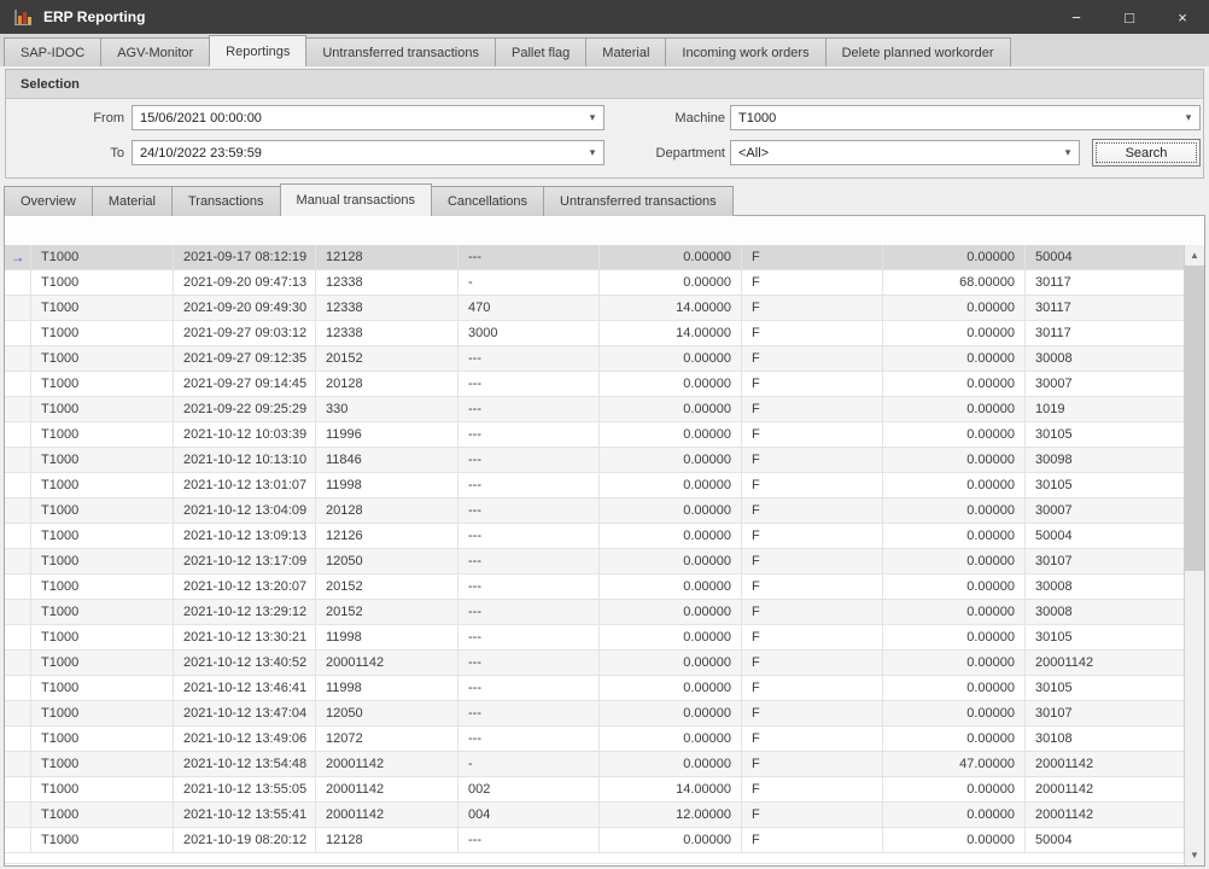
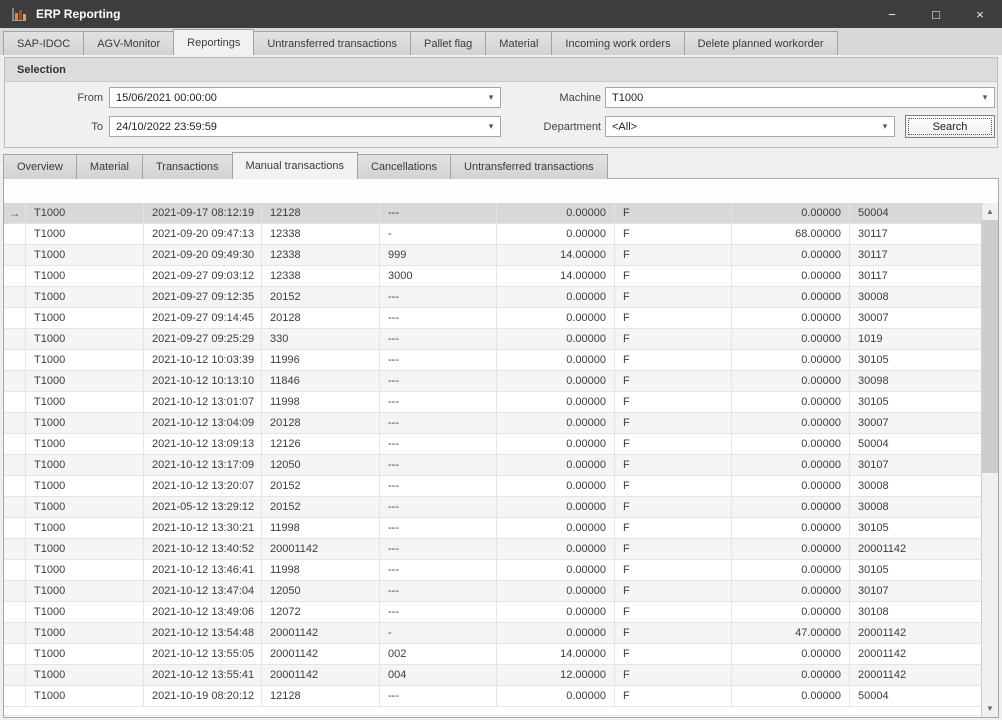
  ERP Reporting
  −
  □
  ×
  SAP-IDOC
  AGV-Monitor
  Reportings
  Untransferred transactions
  Pallet flag
  Material
  Incoming work orders
  Delete planned workorder
  Selection
  From
  15/06/2021 00:00:00
  ▾
  Machine
  T1000
  ▾
  To
  24/10/2022 23:59:59
  ▾
  Department
  <All>
  ▾
  Search
  Overview
  Material
  Transactions
  Manual transactions
  Cancellations
  Untransferred transactions
  →
  T1000
  2021-09-17 08:12:19
  12128
  ---
  0.00000
  F
  0.00000
  50004
  T1000
  2021-09-20 09:47:13
  12338
  -
  0.00000
  F
  68.00000
  30117
  T1000
  2021-09-20 09:49:30
  12338
- 470
+ 999
  14.00000
  F
  0.00000
  30117
  T1000
  2021-09-27 09:03:12
  12338
  3000
  14.00000
  F
  0.00000
  30117
  T1000
  2021-09-27 09:12:35
  20152
  ---
  0.00000
  F
  0.00000
  30008
  T1000
  2021-09-27 09:14:45
  20128
  ---
  0.00000
  F
  0.00000
  30007
  T1000
- 2021-09-22 09:25:29
+ 2021-09-27 09:25:29
  330
  ---
  0.00000
  F
  0.00000
  1019
  T1000
  2021-10-12 10:03:39
  11996
  ---
  0.00000
  F
  0.00000
  30105
  T1000
  2021-10-12 10:13:10
  11846
  ---
  0.00000
  F
  0.00000
  30098
  T1000
  2021-10-12 13:01:07
  11998
  ---
  0.00000
  F
  0.00000
  30105
  T1000
  2021-10-12 13:04:09
  20128
  ---
  0.00000
  F
  0.00000
  30007
  T1000
  2021-10-12 13:09:13
  12126
  ---
  0.00000
  F
  0.00000
  50004
  T1000
  2021-10-12 13:17:09
  12050
  ---
  0.00000
  F
  0.00000
  30107
  T1000
  2021-10-12 13:20:07
  20152
  ---
  0.00000
  F
  0.00000
  30008
  T1000
- 2021-10-12 13:29:12
+ 2021-05-12 13:29:12
  20152
  ---
  0.00000
  F
  0.00000
  30008
  T1000
  2021-10-12 13:30:21
  11998
  ---
  0.00000
  F
  0.00000
  30105
  T1000
  2021-10-12 13:40:52
  20001142
  ---
  0.00000
  F
  0.00000
  20001142
  T1000
  2021-10-12 13:46:41
  11998
  ---
  0.00000
  F
  0.00000
  30105
  T1000
  2021-10-12 13:47:04
  12050
  ---
  0.00000
  F
  0.00000
  30107
  T1000
  2021-10-12 13:49:06
  12072
  ---
  0.00000
  F
  0.00000
  30108
  T1000
  2021-10-12 13:54:48
  20001142
  -
  0.00000
  F
  47.00000
  20001142
  T1000
  2021-10-12 13:55:05
  20001142
  002
  14.00000
  F
  0.00000
  20001142
  T1000
  2021-10-12 13:55:41
  20001142
  004
  12.00000
  F
  0.00000
  20001142
  T1000
  2021-10-19 08:20:12
  12128
  ---
  0.00000
  F
  0.00000
  50004
  ▲
  ▼
